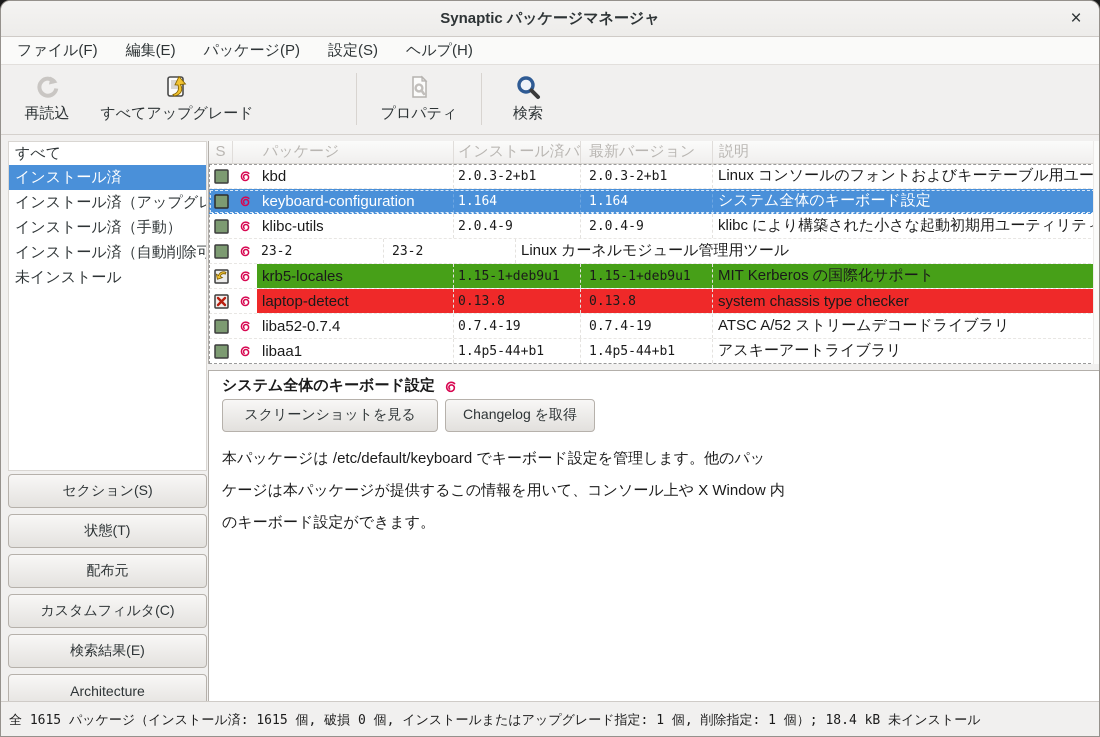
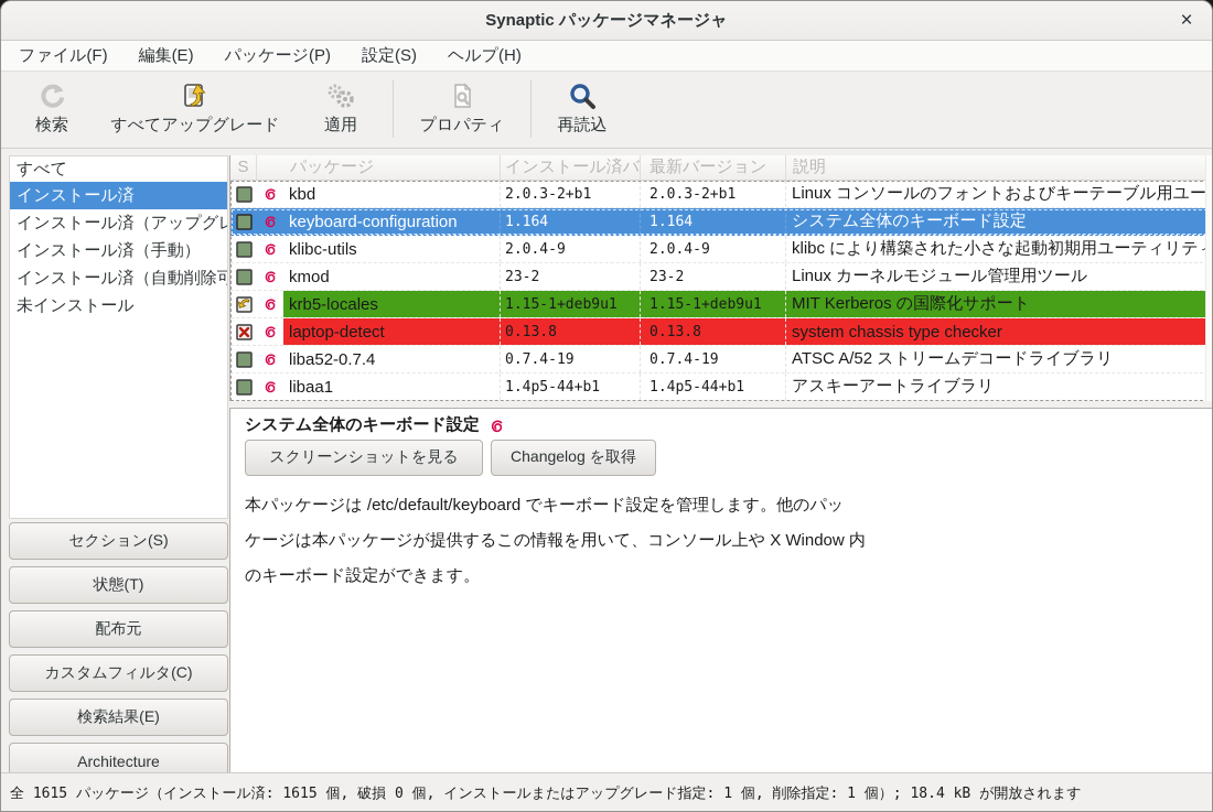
  Synaptic パッケージマネージャ
  ×
  ファイル(F)
  編集(E)
  パッケージ(P)
  設定(S)
  ヘルプ(H)
- 再読込
+ 検索
  すべてアップグレード
+ 適用
  プロパティ
- 検索
+ 再読込
  すべて
  インストール済
  インストール済（アップグレ
  インストール済（手動）
  インストール済（自動削除可
  未インストール
  セクション(S)
  状態(T)
  配布元
  カスタムフィルタ(C)
  検索結果(E)
  Architecture
  S
  パッケージ
  最新バージョン
  説明
  kbd
  2.0.3-2+b1
  2.0.3-2+b1
  Linux コンソールのフォントおよびキーテーブル用ユー
  keyboard-configuration
  1.164
  1.164
  システム全体のキーボード設定
  klibc-utils
  2.0.4-9
  2.0.4-9
  klibc により構築された小さな起動初期用ユーティリテ
+ kmod
  23-2
  23-2
  Linux カーネルモジュール管理用ツール
  krb5-locales
  1.15-1+deb9u1
  1.15-1+deb9u1
  MIT Kerberos の国際化サポート
  laptop-detect
  0.13.8
  0.13.8
  system chassis type checker
  liba52-0.7.4
  0.7.4-19
  0.7.4-19
  ATSC A/52 ストリームデコードライブラリ
  libaa1
  1.4p5-44+b1
  1.4p5-44+b1
  アスキーアートライブラリ
  システム全体のキーボード設定
  スクリーンショットを見る
  Changelog を取得
  本パッケージは /etc/default/keyboard でキーボード設定を管理します。他のパッ
  ケージは本パッケージが提供するこの情報を用いて、コンソール上や X Window 内
  のキーボード設定ができます。
- 全 1615 パッケージ（インストール済: 1615 個, 破損 0 個, インストールまたはアップグレード指定: 1 個, 削除指定: 1 個）; 18.4 kB 未インストール
+ 全 1615 パッケージ（インストール済: 1615 個, 破損 0 個, インストールまたはアップグレード指定: 1 個, 削除指定: 1 個）; 18.4 kB が開放されます
